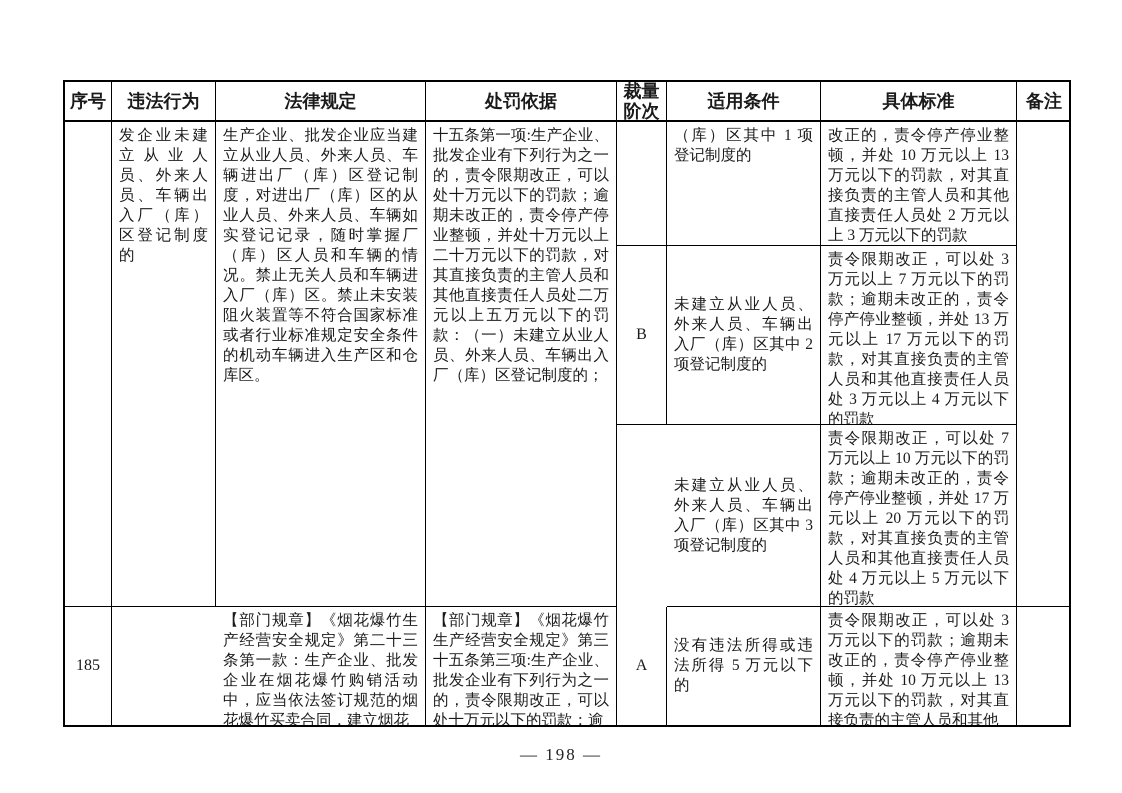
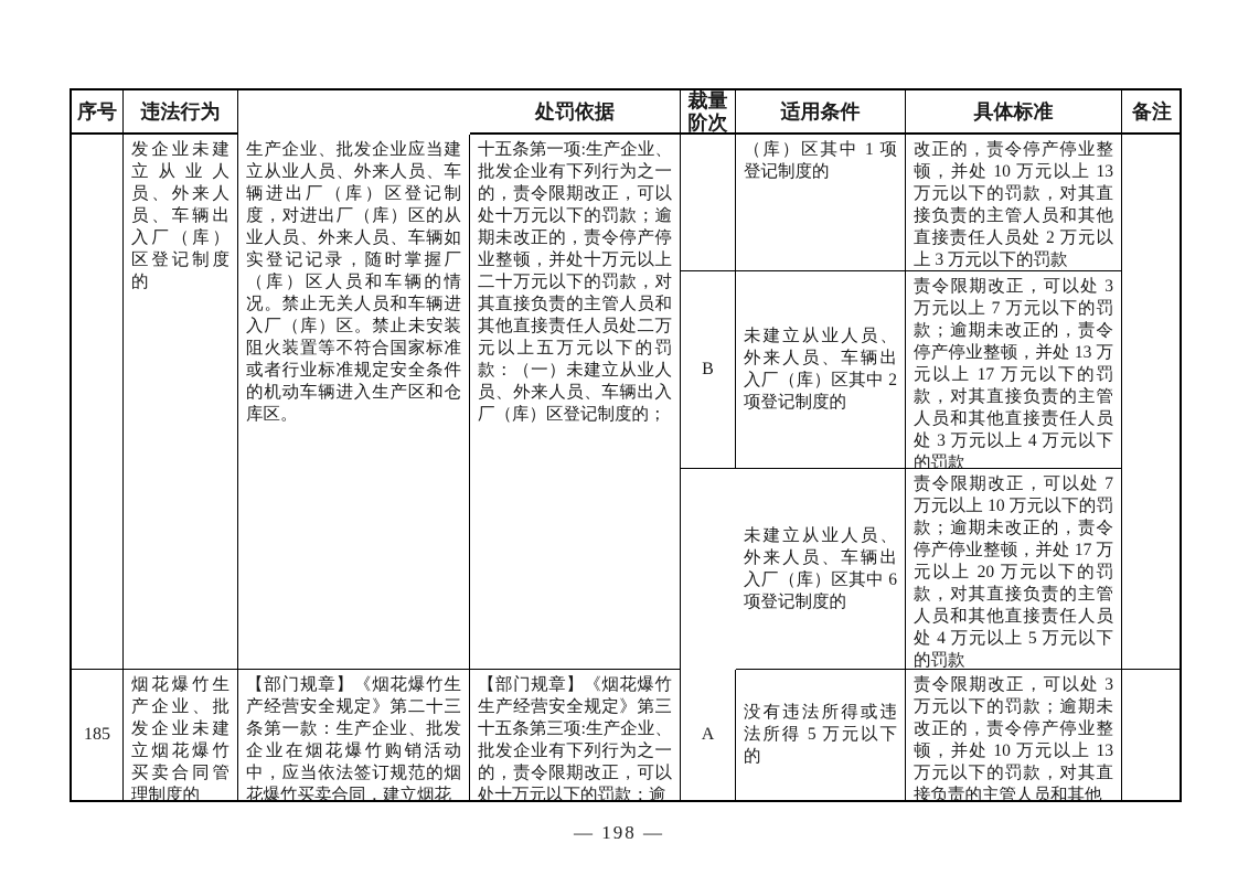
  序号
  违法行为
- 法律规定
  处罚依据
  裁量阶次
  适用条件
  具体标准
  备注
  发企业未建立从业人员、外来人员、车辆出入厂（库）区登记制度的
  生产企业、批发企业应当建立从业人员、外来人员、车辆进出厂（库）区登记制度，对进出厂（库）区的从业人员、外来人员、车辆如实登记记录，随时掌握厂（库）区人员和车辆的情况。禁止无关人员和车辆进入厂（库）区。禁止未安装阻火装置等不符合国家标准或者行业标准规定安全条件的机动车辆进入生产区和仓库区。
  十五条第一项:生产企业、批发企业有下列行为之一的，责令限期改正，可以处十万元以下的罚款；逾期未改正的，责令停产停业整顿，并处十万元以上二十万元以下的罚款，对其直接负责的主管人员和其他直接责任人员处二万元以上五万元以下的罚款：（一）未建立从业人员、外来人员、车辆出入厂（库）区登记制度的；
  （库）区其中 1 项登记制度的
  改正的，责令停产停业整顿，并处 10 万元以上 13 万元以下的罚款，对其直接负责的主管人员和其他直接责任人员处 2 万元以上 3 万元以下的罚款
  B
  未建立从业人员、外来人员、车辆出入厂（库）区其中 2 项登记制度的
  责令限期改正，可以处 3 万元以上 7 万元以下的罚款；逾期未改正的，责令停产停业整顿，并处 13 万元以上 17 万元以下的罚款，对其直接负责的主管人员和其他直接责任人员处 3 万元以上 4 万元以下的罚款
- 未建立从业人员、外来人员、车辆出入厂（库）区其中 3 项登记制度的
+ 未建立从业人员、外来人员、车辆出入厂（库）区其中 6 项登记制度的
  责令限期改正，可以处 7 万元以上 10 万元以下的罚款；逾期未改正的，责令停产停业整顿，并处 17 万元以上 20 万元以下的罚款，对其直接负责的主管人员和其他直接责任人员处 4 万元以上 5 万元以下的罚款
  185
+ 烟花爆竹生产企业、批发企业未建立烟花爆竹买卖合同管理制度的
  【部门规章】《烟花爆竹生产经营安全规定》第二十三条第一款：生产企业、批发企业在烟花爆竹购销活动中，应当依法签订规范的烟花爆竹买卖合同，建立烟花
  【部门规章】《烟花爆竹生产经营安全规定》第三十五条第三项:生产企业、批发企业有下列行为之一的，责令限期改正，可以处十万元以下的罚款；逾
  A
  没有违法所得或违法所得 5 万元以下的
  责令限期改正，可以处 3 万元以下的罚款；逾期未改正的，责令停产停业整顿，并处 10 万元以上 13 万元以下的罚款，对其直接负责的主管人员和其他
  — 198 —
